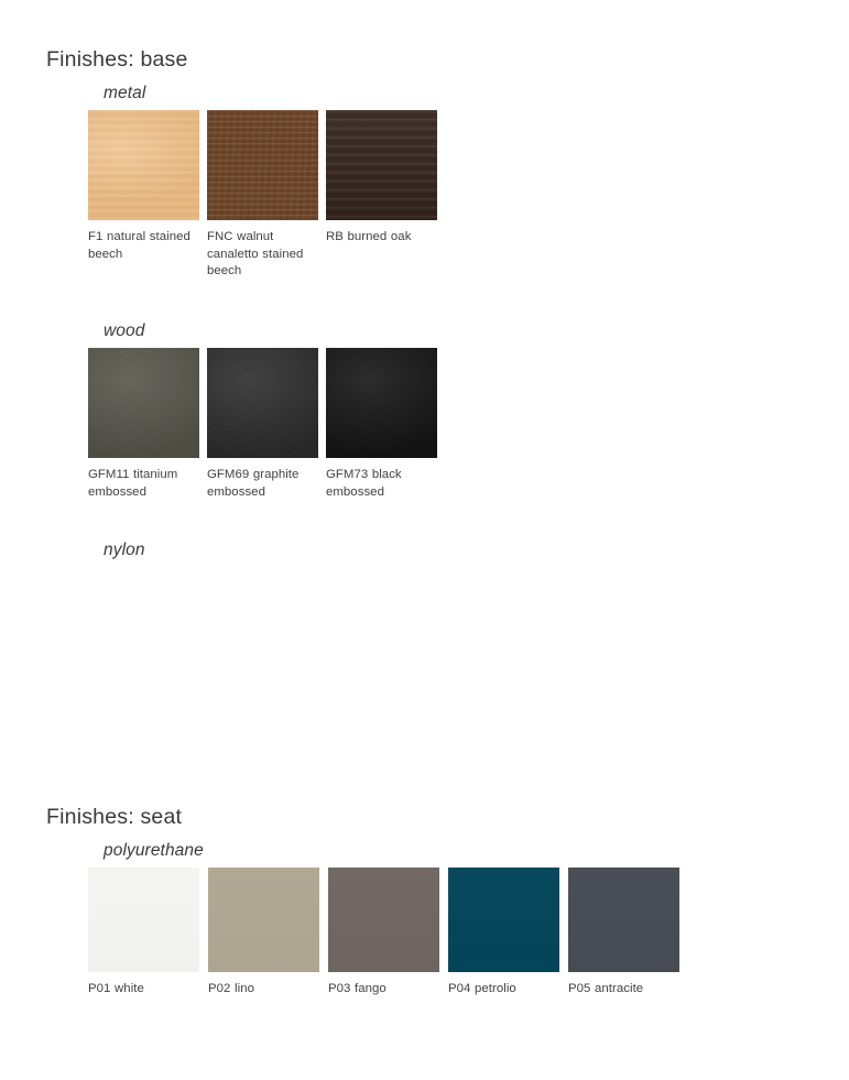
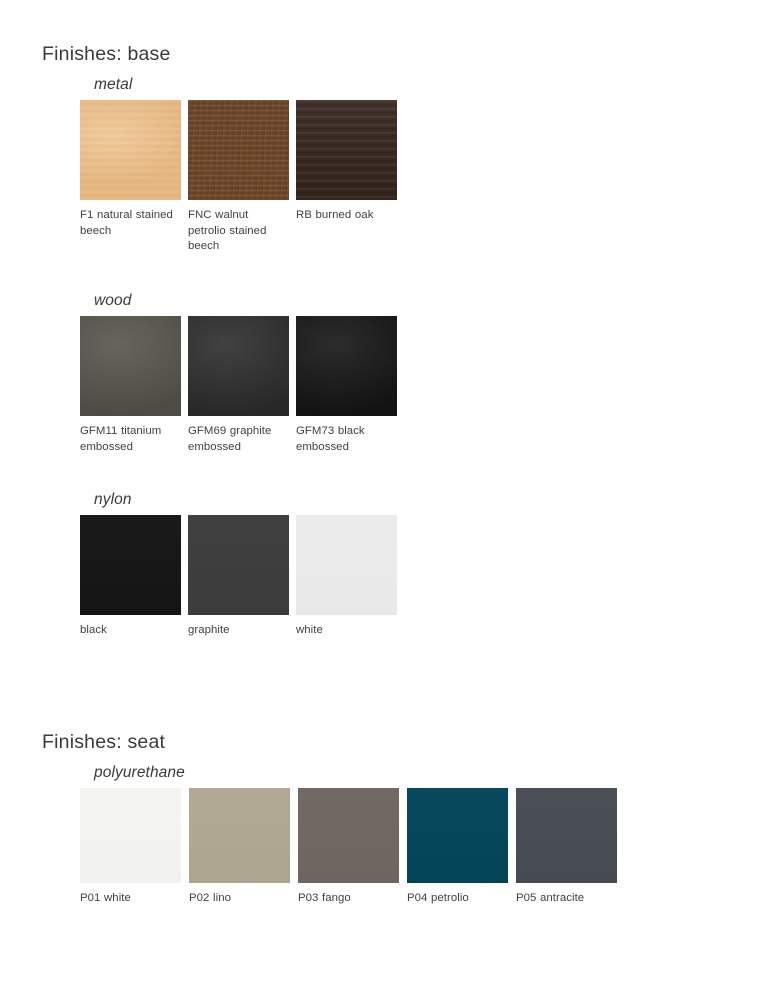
  Finishes: base
  metal
  F1 natural stained beech
- FNC walnut canaletto stained beech
+ FNC walnut petrolio stained beech
  RB burned oak
  wood
  GFM11 titanium embossed
  GFM69 graphite embossed
  GFM73 black embossed
  nylon
+ black
+ graphite
+ white
  Finishes: seat
  polyurethane
  P01 white
  P02 lino
  P03 fango
  P04 petrolio
  P05 antracite
